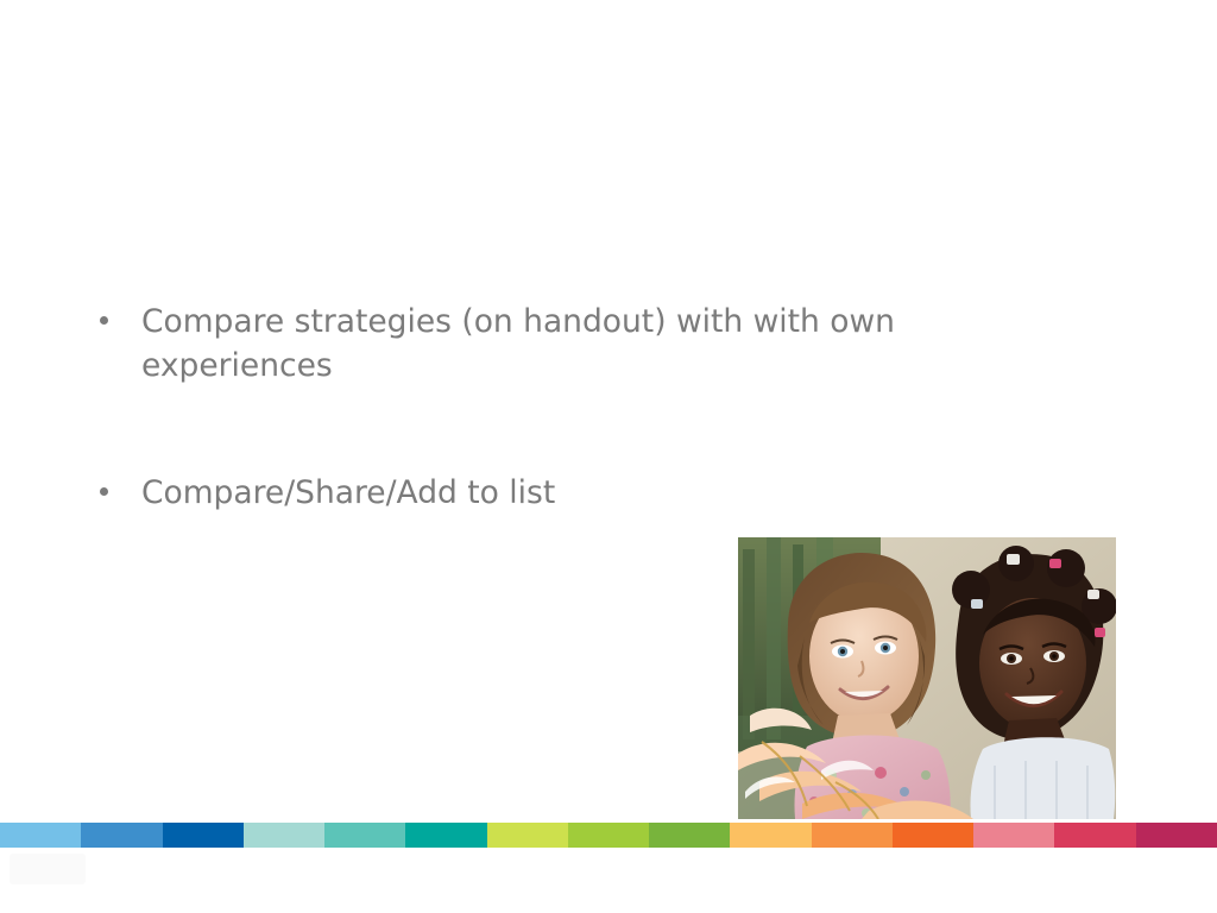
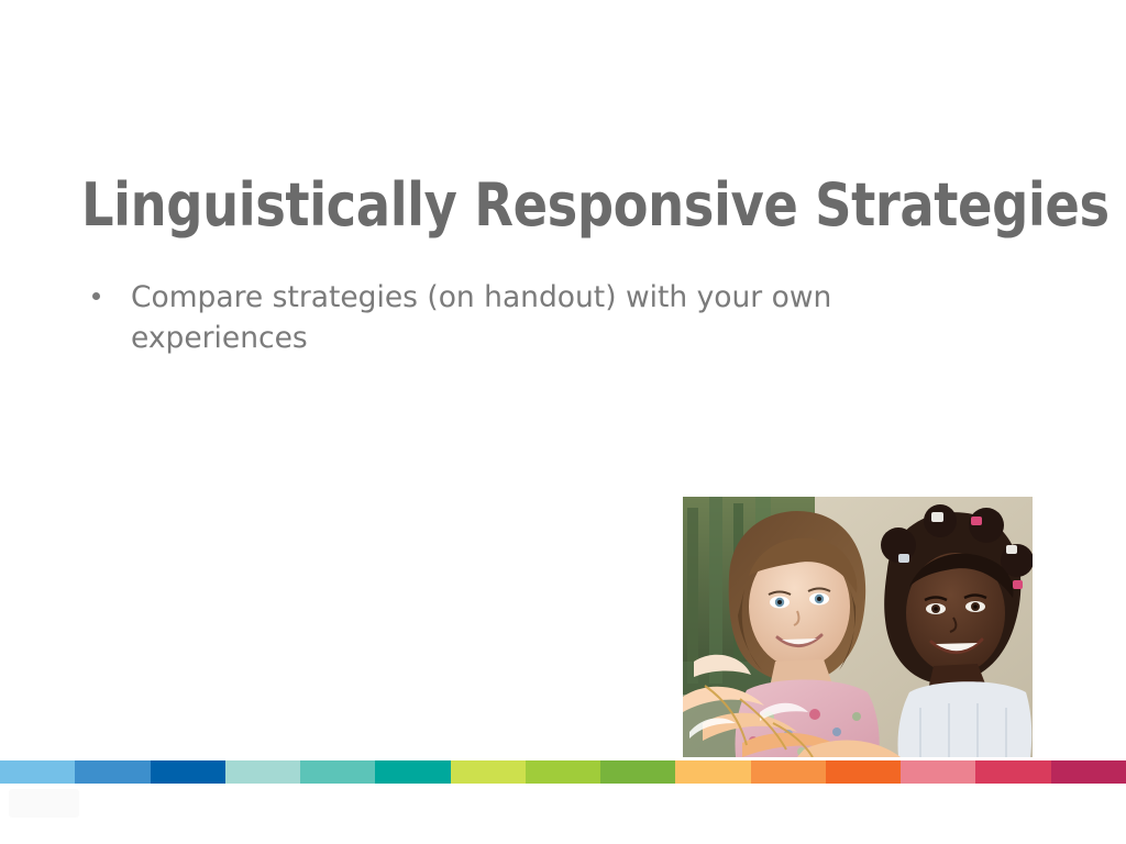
+ Linguistically Responsive Strategies
- Compare strategies (on handout) with with own experiences
+ Compare strategies (on handout) with your own experiences
- Compare/Share/Add to list
